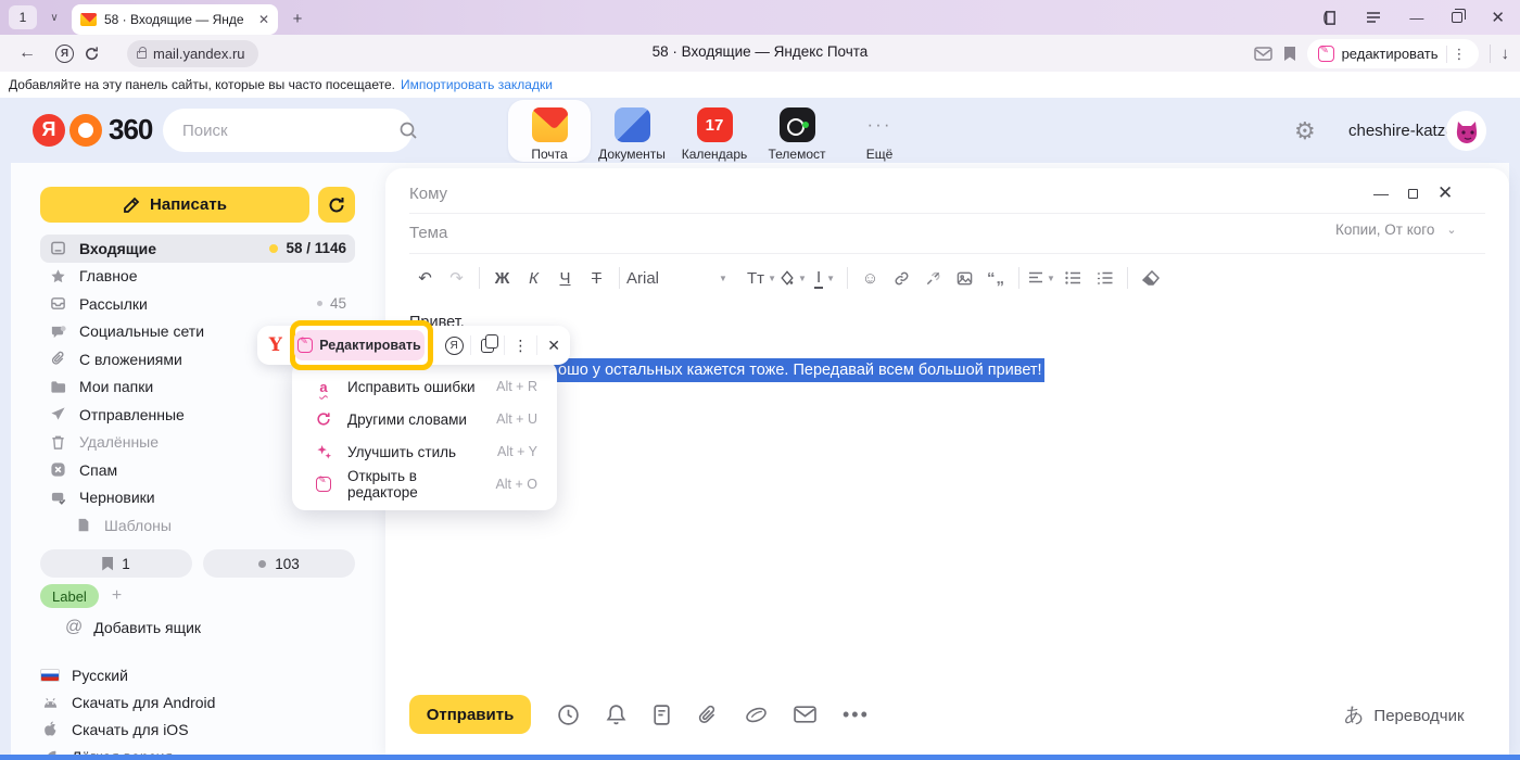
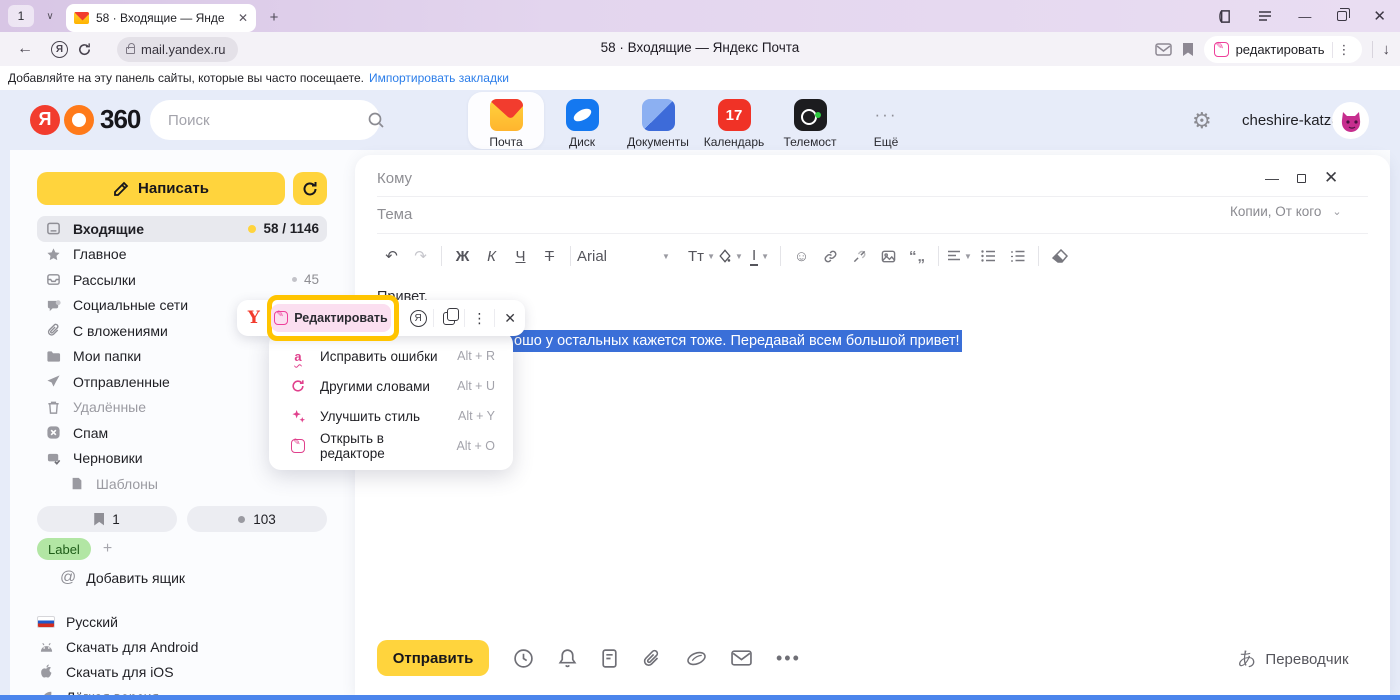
  1
  ∨
  58 · Входящие — Янде
  ✕
  +
  —
  ✕
  ←
  Я
  mail.yandex.ru
  58 · Входящие — Яндекс Почта
  редактировать
  ⋮
  ↓
  Добавляйте на эту панель сайты, которые вы часто посещаете.
  Импортировать закладки
  Я
  360
  Поиск
  Почта
+ Диск
  Документы
  17
  Календарь
  Телемост
  ···
  Ещё
  ⚙
  cheshire-katz
  Написать
  Входящие
  58 / 1146
  Главное
  Рассылки
  45
  Социальные сети
  С вложениями
  Мои папки
  Отправленные
  Удалённые
  Спам
  Черновики
  Шаблоны
  1
  103
  Label
  +
  @
  Добавить ящик
  Русский
  Скачать для Android
  Скачать для iOS
  —
  ✕
  Кому
  Тема
  Копии, От кого
  ⌄
  ↶
  ↷
  Ж
  К
  Ч
  Т
  Arial
  ▼
  Тт
  ▼
  ▼
  I
  ▼
  ☺
  “„
  ▼
  Привет,
  ошо у остальных кажется тоже. Передавай всем большой привет!
  Отправить
  •••
  あ
  Переводчик
  Y
  Редактировать
  Я
  ⋮
  ✕
  a
  Исправить ошибки
  Alt + R
  Другими словами
  Alt + U
  Улучшить стиль
  Alt + Y
  Открыть в редакторе
  Alt + O
